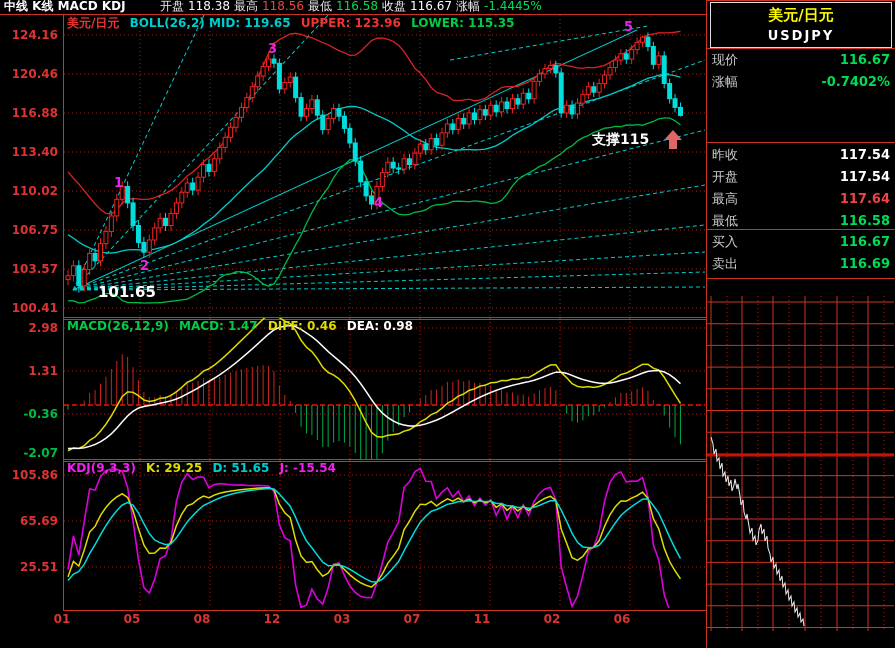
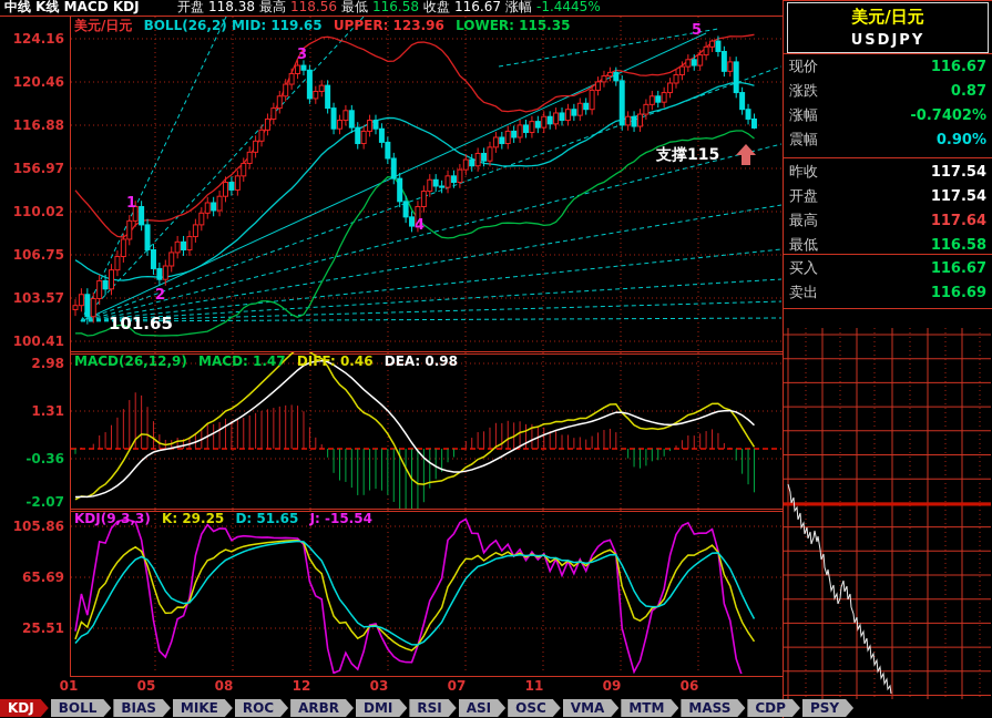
  中线 K线 MACD KDJ
  开盘
  118.38
  最高
  118.56
  最低
  116.58
  收盘
  116.67
  涨幅
  -1.4445%
  美元/日元 BOLL(26,2) MID: 119.65 UPPER: 123.96 LOWER: 115.35
  MACD(26,12,9) MACD: 1.47 DIFF: 0.46 DEA: 0.98
  KDJ(9,3,3) K: 29.25 D: 51.65 J: -15.54
  124.16
  120.46
  116.88
- 113.40
+ 156.97
  110.02
  106.75
  103.57
  100.41
  2.98
  1.31
  -0.36
  -2.07
  105.86
  65.69
  25.51
  01
  05
  08
  12
  03
  07
  11
- 02
+ 09
  06
  101.65
  支撑115
  1
  2
  3
  4
  5
  美元/日元
  USDJPY
  现价
  116.67
+ 涨跌
+ 0.87
  涨幅
  -0.7402%
+ 震幅
+ 0.90%
  昨收
  117.54
  开盘
  117.54
  最高
  117.64
  最低
  116.58
  买入
  116.67
  卖出
  116.69
+ KDJ
+ BOLL
+ BIAS
+ MIKE
+ ROC
+ ARBR
+ DMI
+ RSI
+ ASI
+ OSC
+ VMA
+ MTM
+ MASS
+ CDP
+ PSY
